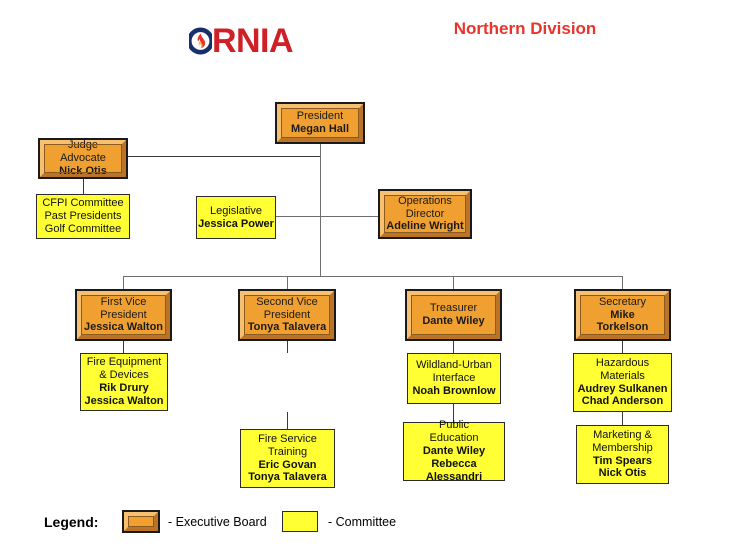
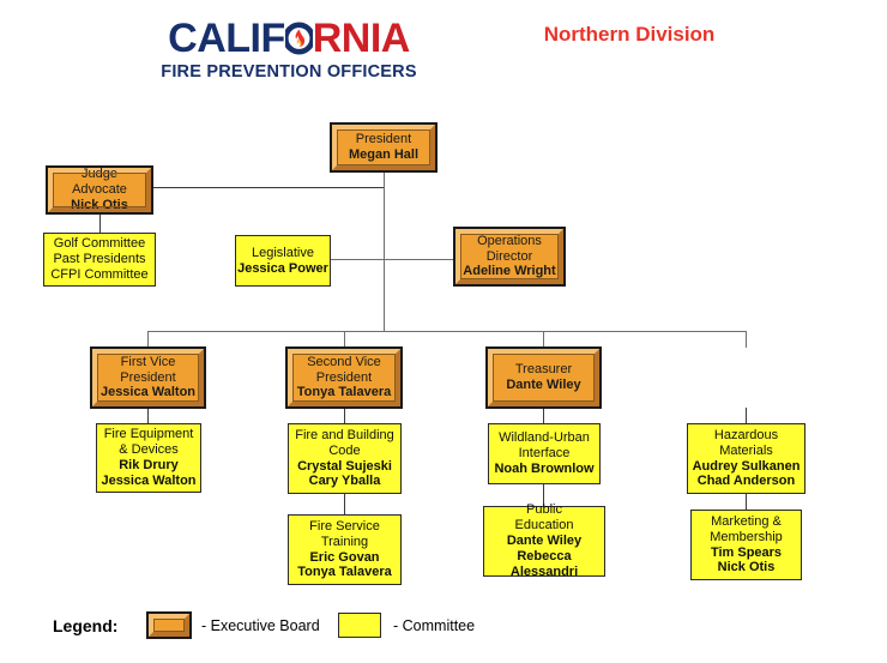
+ CALIF
  RNIA
+ FIRE PREVENTION OFFICERS
  Northern Division
  President
  Megan Hall
  Judge Advocate
  Nick Otis
- CFPI Committee
+ Golf Committee
  Past Presidents
- Golf Committee
+ CFPI Committee
  Legislative
  Jessica Power
  Operations
  Director
  Adeline Wright
  First Vice
  President
  Jessica Walton
  Second Vice
  President
  Tonya Talavera
  Treasurer
  Dante Wiley
- Secretary
- Mike
- Torkelson
  Fire Equipment
  & Devices
  Rik Drury
  Jessica Walton
+ Fire and Building
+ Code
+ Crystal Sujeski
+ Cary Yballa
  Fire Service
  Training
  Eric Govan
  Tonya Talavera
  Wildland-Urban
  Interface
  Noah Brownlow
  Public
  Education
  Dante Wiley
  Rebecca Alessandri
  Hazardous
  Materials
  Audrey Sulkanen
  Chad Anderson
  Marketing &
  Membership
  Tim Spears
  Nick Otis
  Legend:
  - Executive Board
  - Committee
